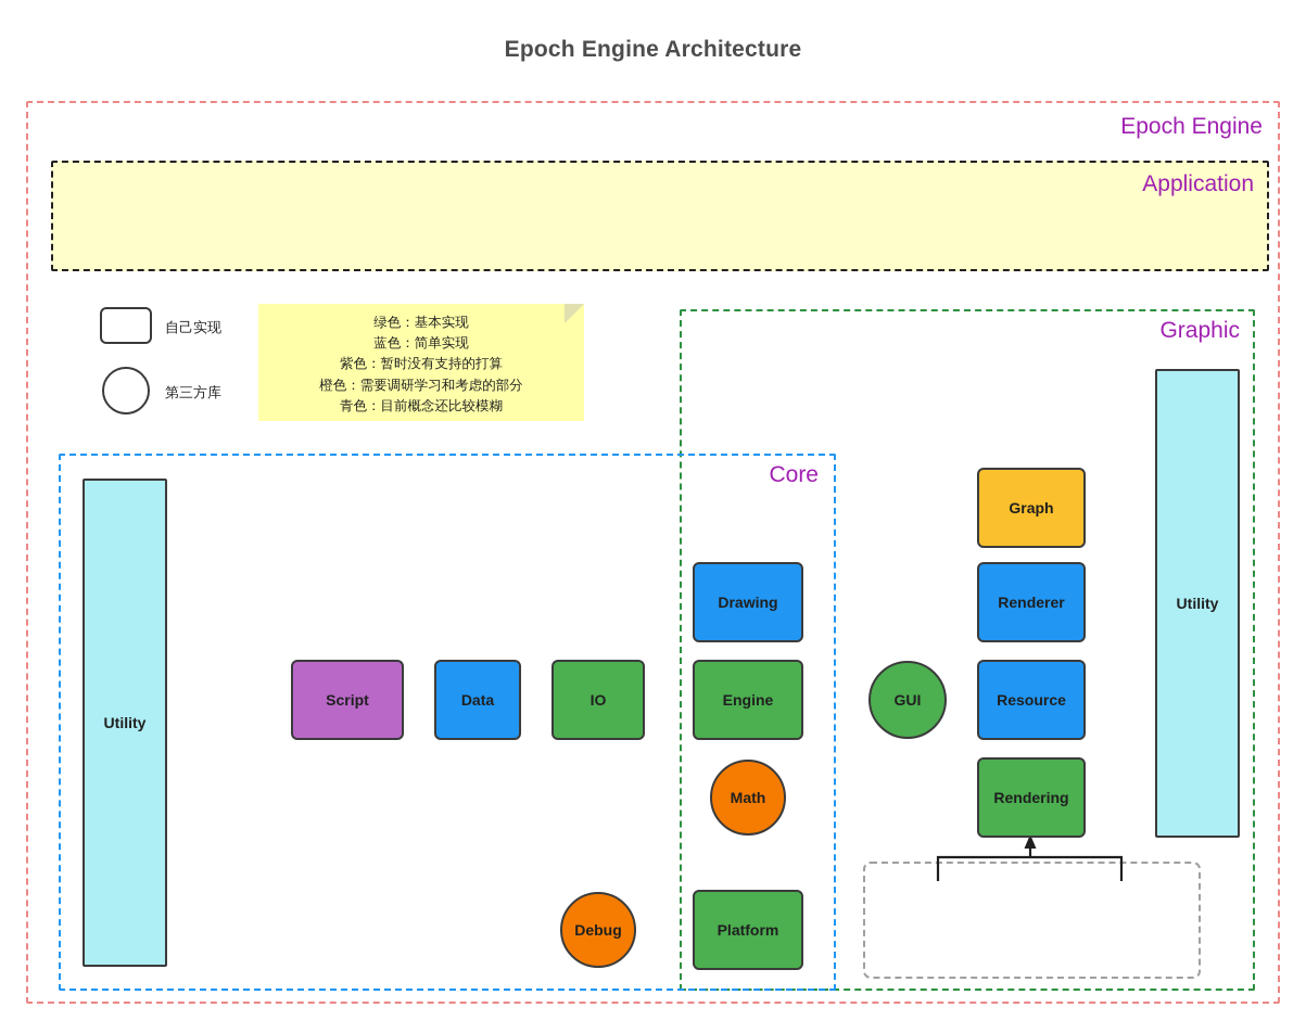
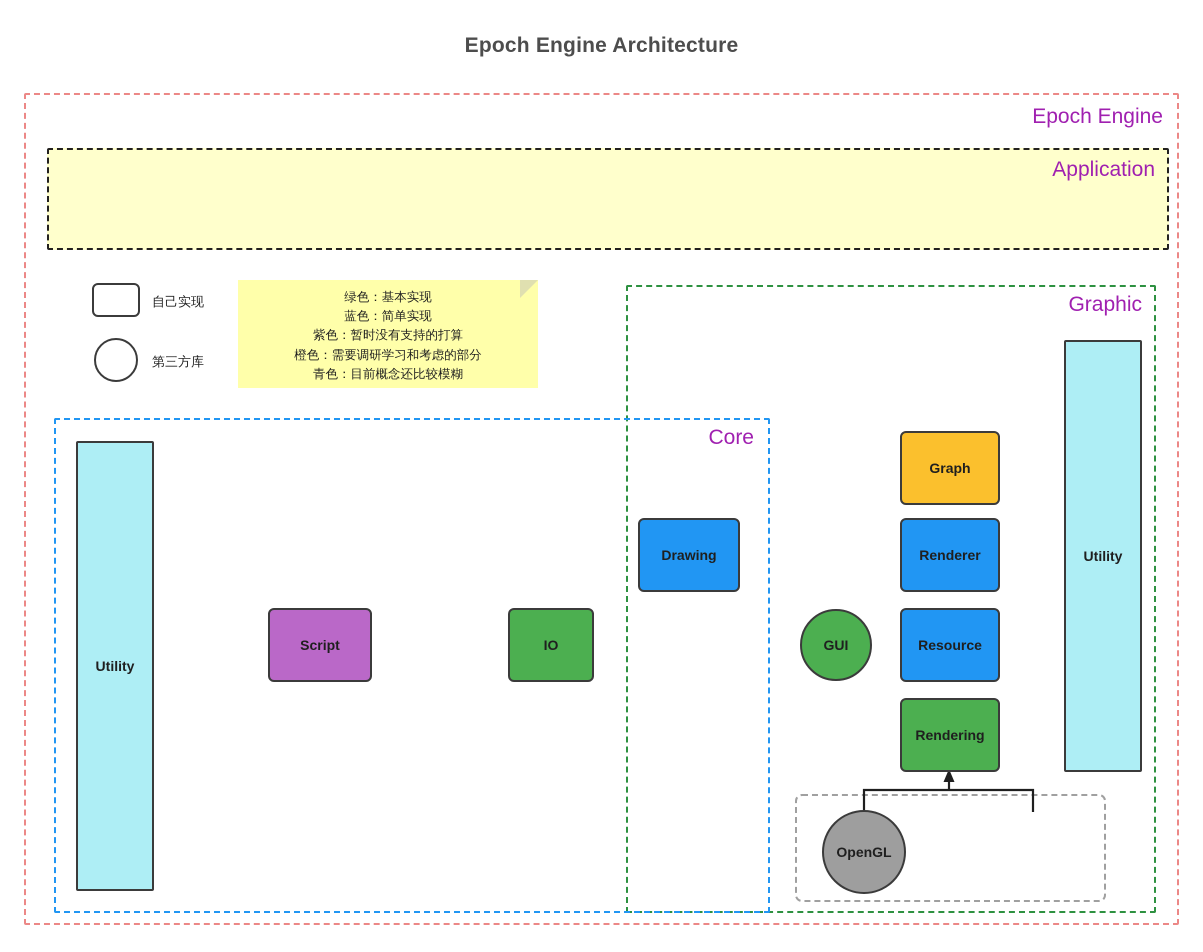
  Epoch Engine Architecture
  Epoch Engine
  Application
  Graphic
  Core
  自己实现
  第三方库
  绿色：基本实现
  蓝色：简单实现
  紫色：暂时没有支持的打算
  橙色：需要调研学习和考虑的部分
  青色：目前概念还比较模糊
  Utility
  Script
- Data
  IO
  Drawing
- Engine
- Math
- Debug
- Platform
  GUI
  Graph
  Renderer
  Resource
  Rendering
+ OpenGL
  Utility
